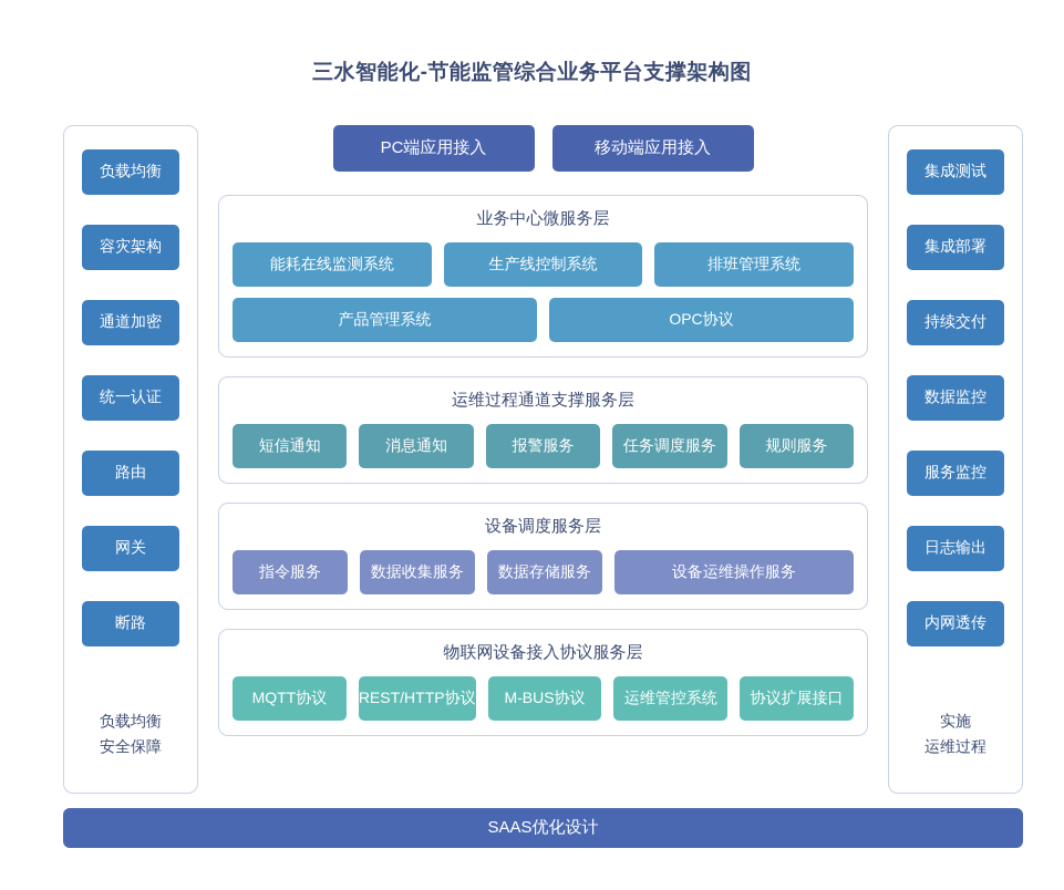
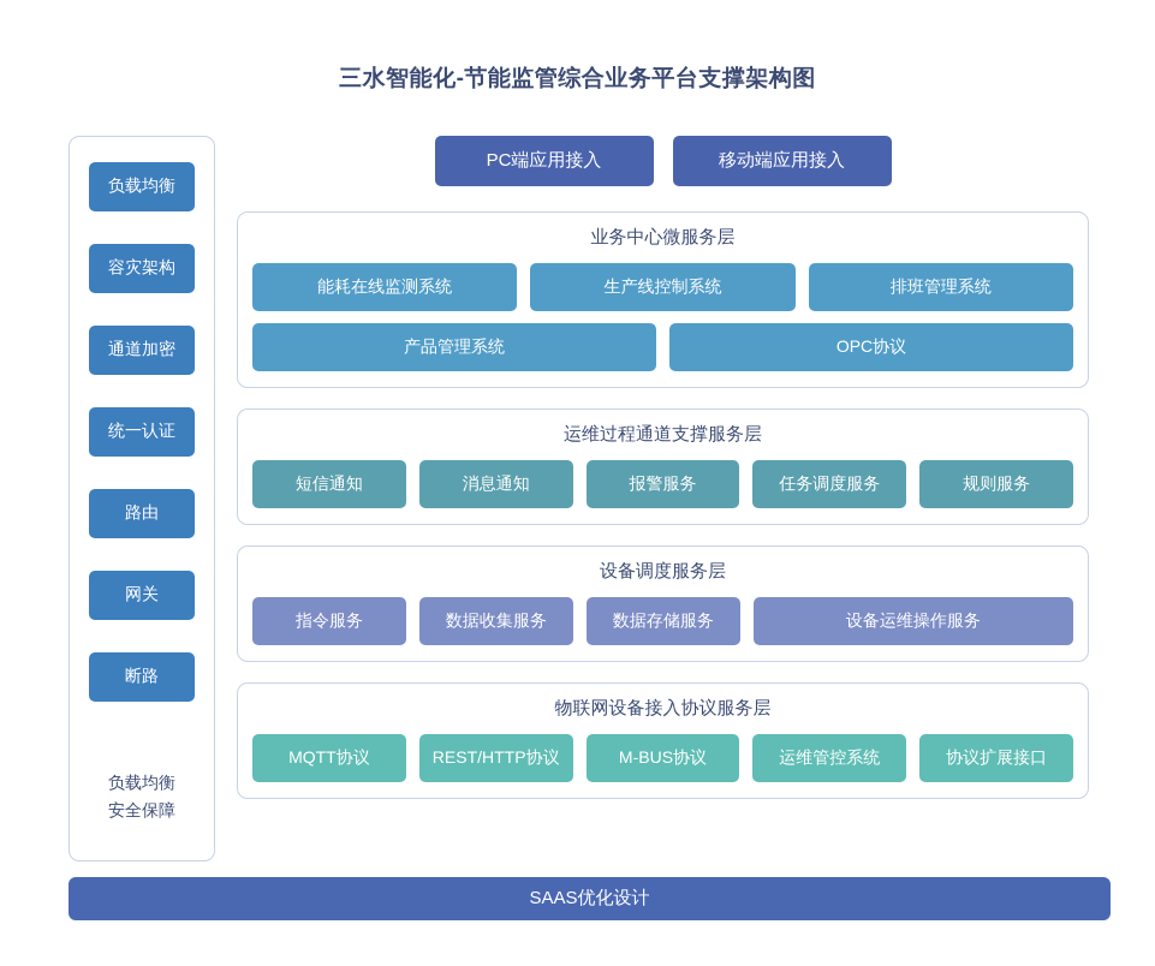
  三水智能化-节能监管综合业务平台支撑架构图
  负载均衡
  容灾架构
  通道加密
  统一认证
  路由
  网关
  断路
  负载均衡
  安全保障
  PC端应用接入
  移动端应用接入
  业务中心微服务层
  能耗在线监测系统
  生产线控制系统
  排班管理系统
  产品管理系统
  OPC协议
  运维过程通道支撑服务层
  短信通知
  消息通知
  报警服务
  任务调度服务
  规则服务
  设备调度服务层
  指令服务
  数据收集服务
  数据存储服务
  设备运维操作服务
  物联网设备接入协议服务层
  MQTT协议
  REST/HTTP协议
  M-BUS协议
  运维管控系统
  协议扩展接口
- 集成测试
- 集成部署
- 持续交付
- 数据监控
- 服务监控
- 日志输出
- 内网透传
- 实施
- 运维过程
  SAAS优化设计
